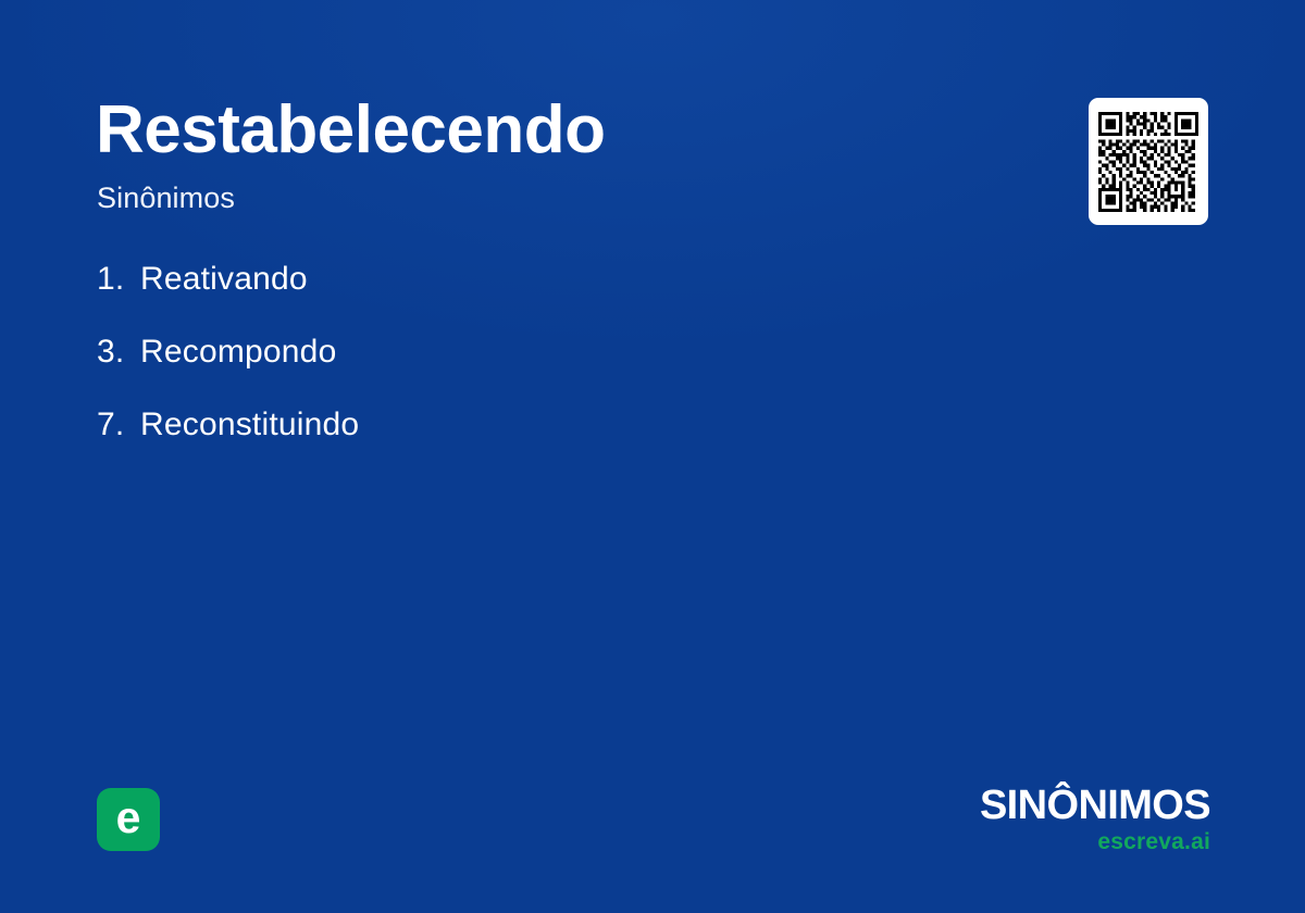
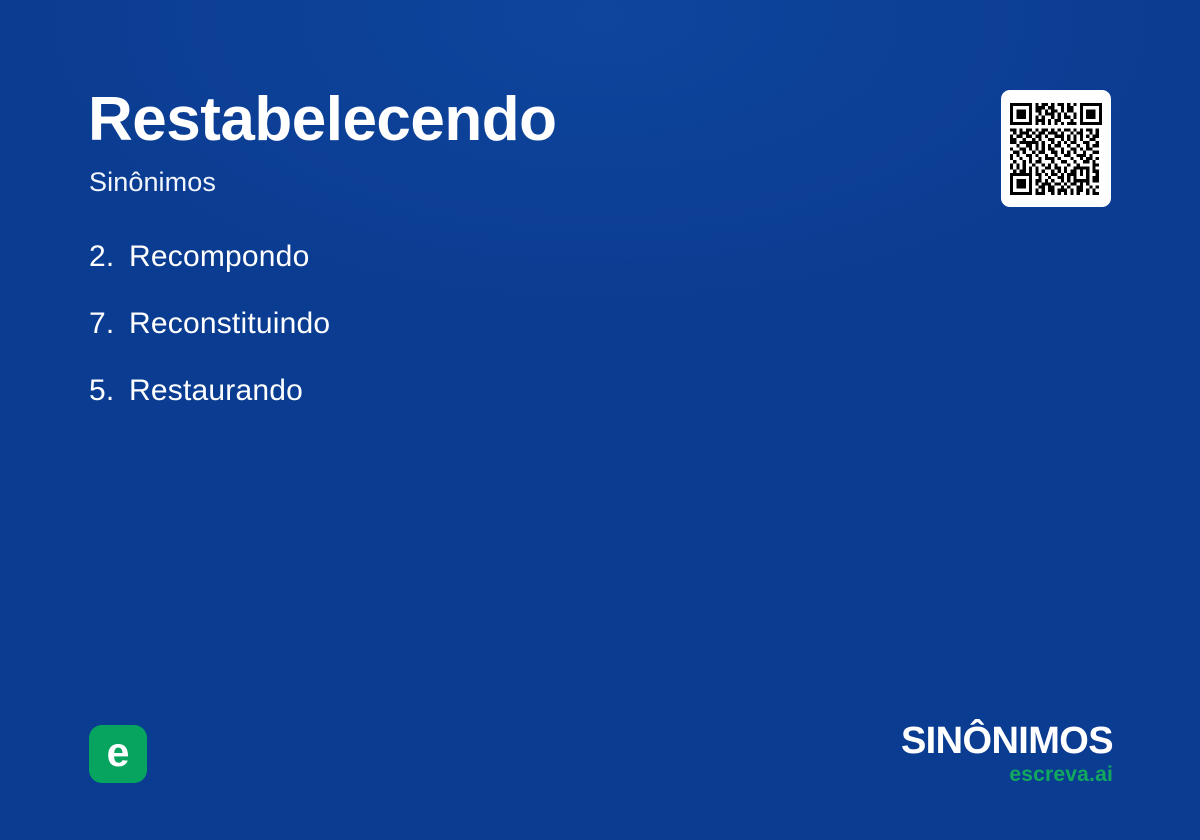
  Restabelecendo
  Sinônimos
- 1. Reativando
- 3. Recompondo
+ 2. Recompondo
  7. Reconstituindo
+ 5. Restaurando
  e
  SINÔNIMOS
  escreva.ai
